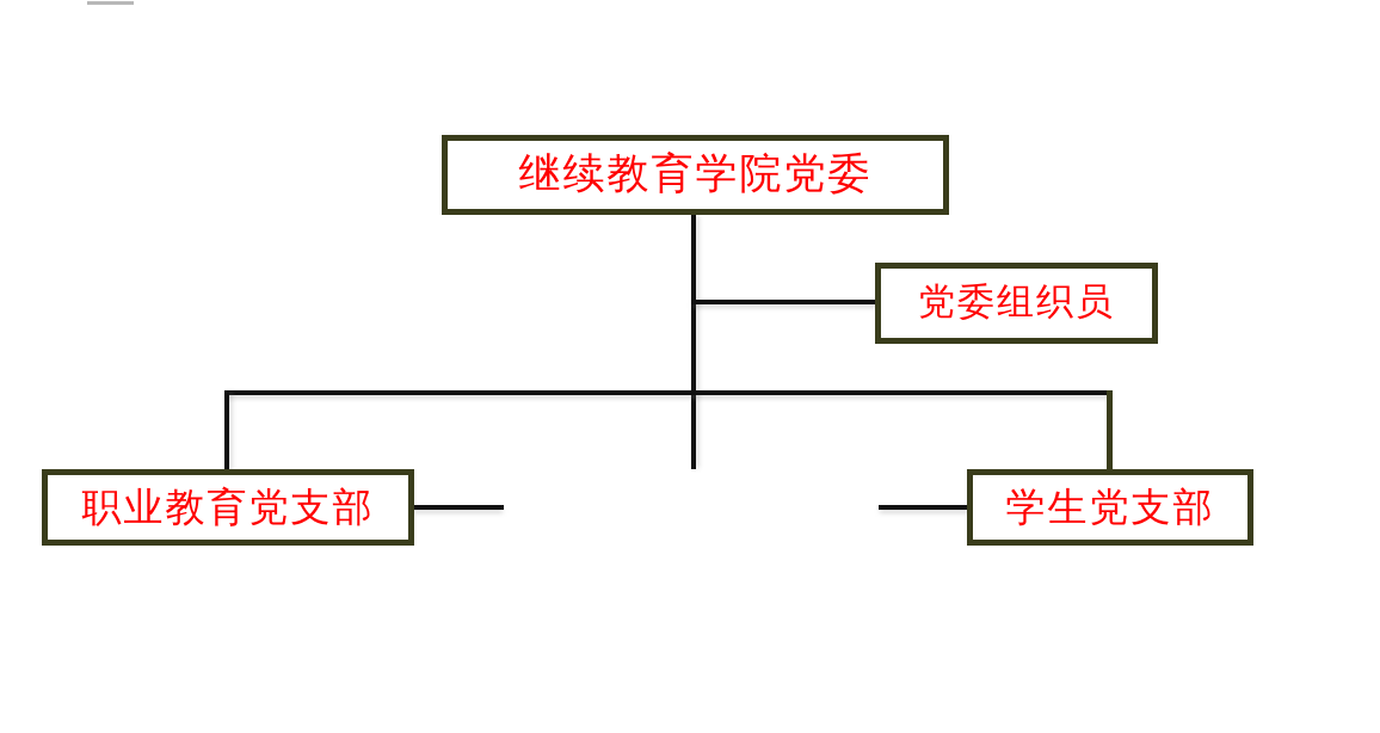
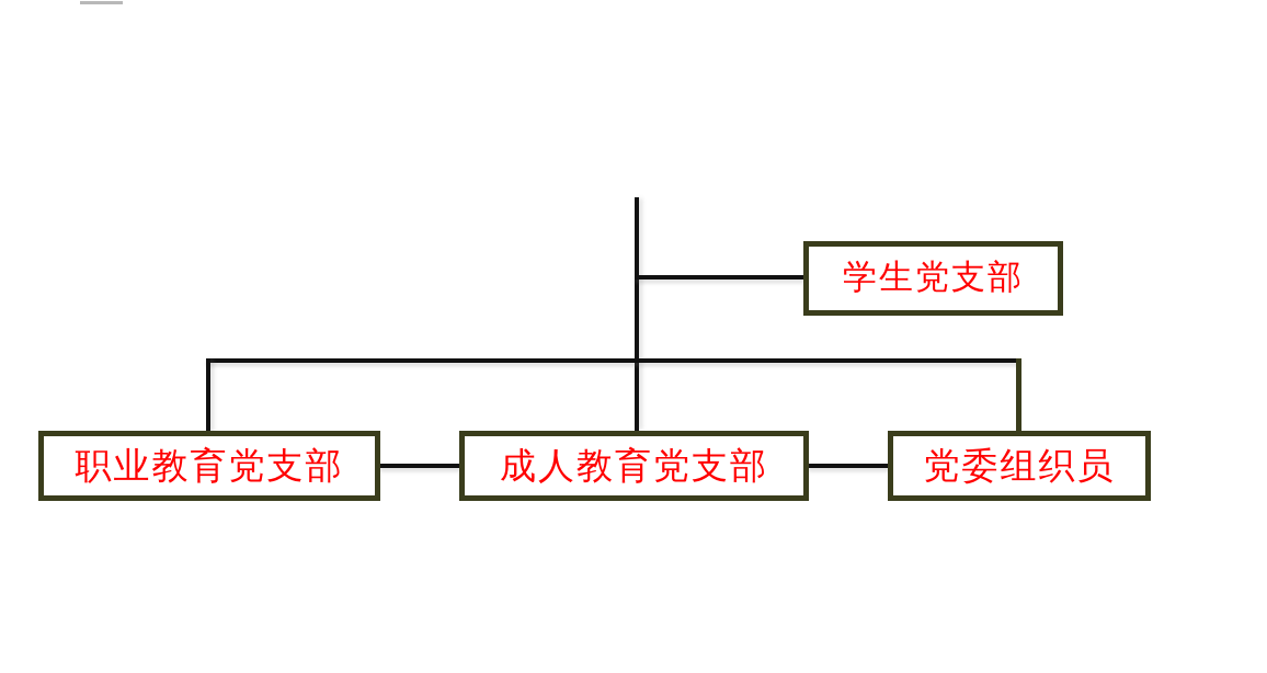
- 继续教育学院党委
- 党委组织员
+ 学生党支部
  职业教育党支部
+ 成人教育党支部
- 学生党支部
+ 党委组织员
